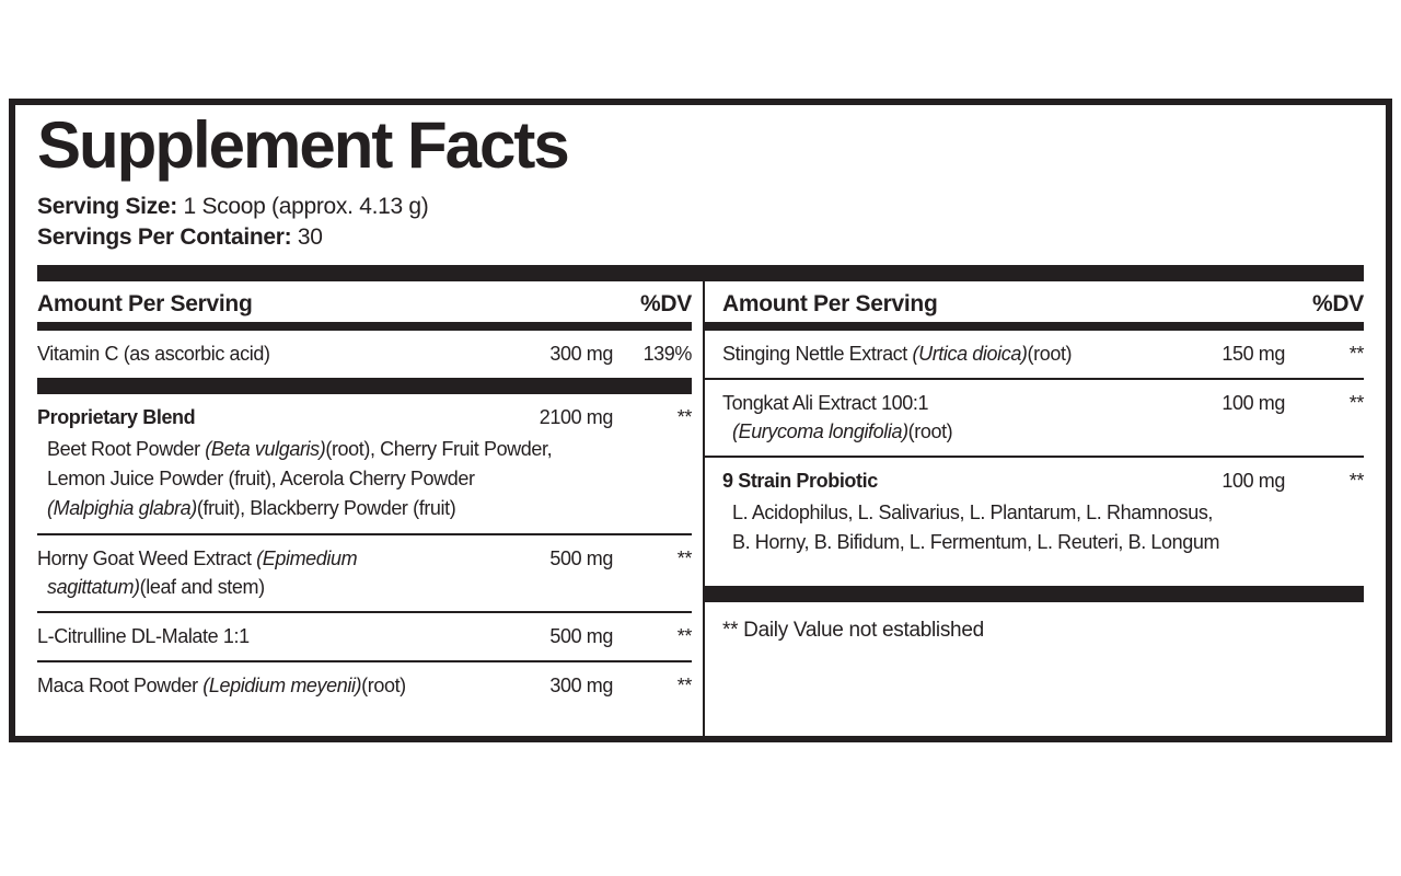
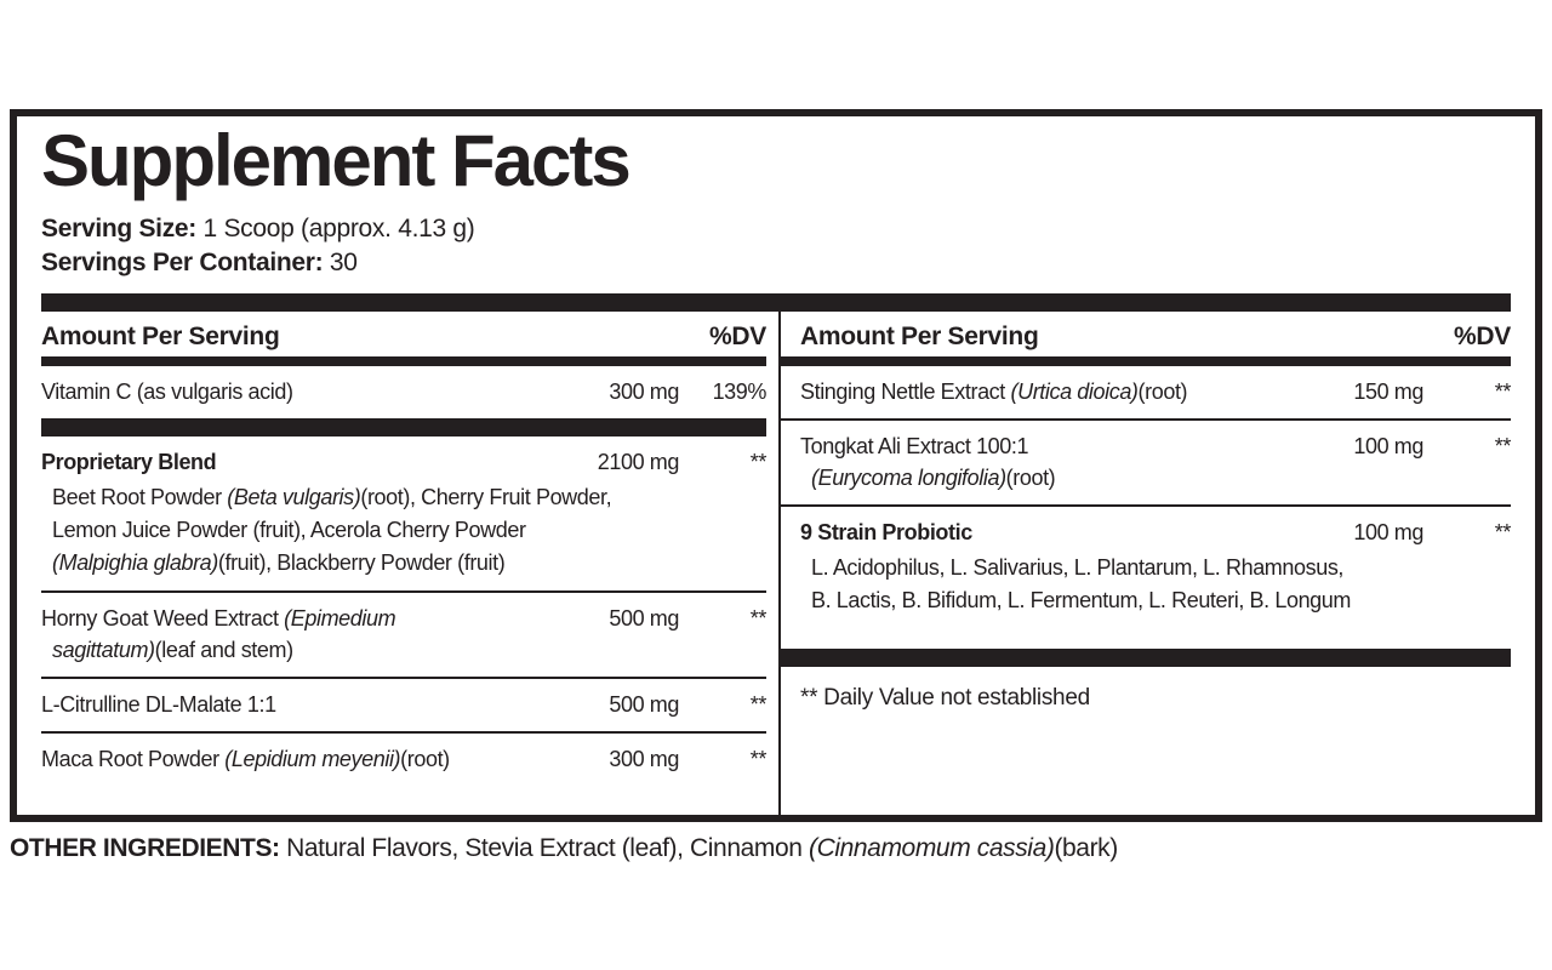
  Supplement Facts
  Serving Size: 1 Scoop (approx. 4.13 g)
  Servings Per Container: 30
  Amount Per Serving
  %DV
- Vitamin C (as ascorbic acid)
+ Vitamin C (as vulgaris acid)
  300 mg
  139%
  Proprietary Blend
  2100 mg
  **
  Beet Root Powder (Beta vulgaris)(root), Cherry Fruit Powder,
  Lemon Juice Powder (fruit), Acerola Cherry Powder
  (Malpighia glabra)(fruit), Blackberry Powder (fruit)
  Horny Goat Weed Extract (Epimedium
  sagittatum)(leaf and stem)
  500 mg
  **
  L-Citrulline DL-Malate 1:1
  500 mg
  **
  Maca Root Powder (Lepidium meyenii)(root)
  300 mg
  **
  Amount Per Serving
  %DV
  Stinging Nettle Extract (Urtica dioica)(root)
  150 mg
  **
  Tongkat Ali Extract 100:1
  (Eurycoma longifolia)(root)
  100 mg
  **
  9 Strain Probiotic
  100 mg
  **
  L. Acidophilus, L. Salivarius, L. Plantarum, L. Rhamnosus,
- B. Horny, B. Bifidum, L. Fermentum, L. Reuteri, B. Longum
+ B. Lactis, B. Bifidum, L. Fermentum, L. Reuteri, B. Longum
  ** Daily Value not established
+ OTHER INGREDIENTS: Natural Flavors, Stevia Extract (leaf), Cinnamon (Cinnamomum cassia)(bark)
